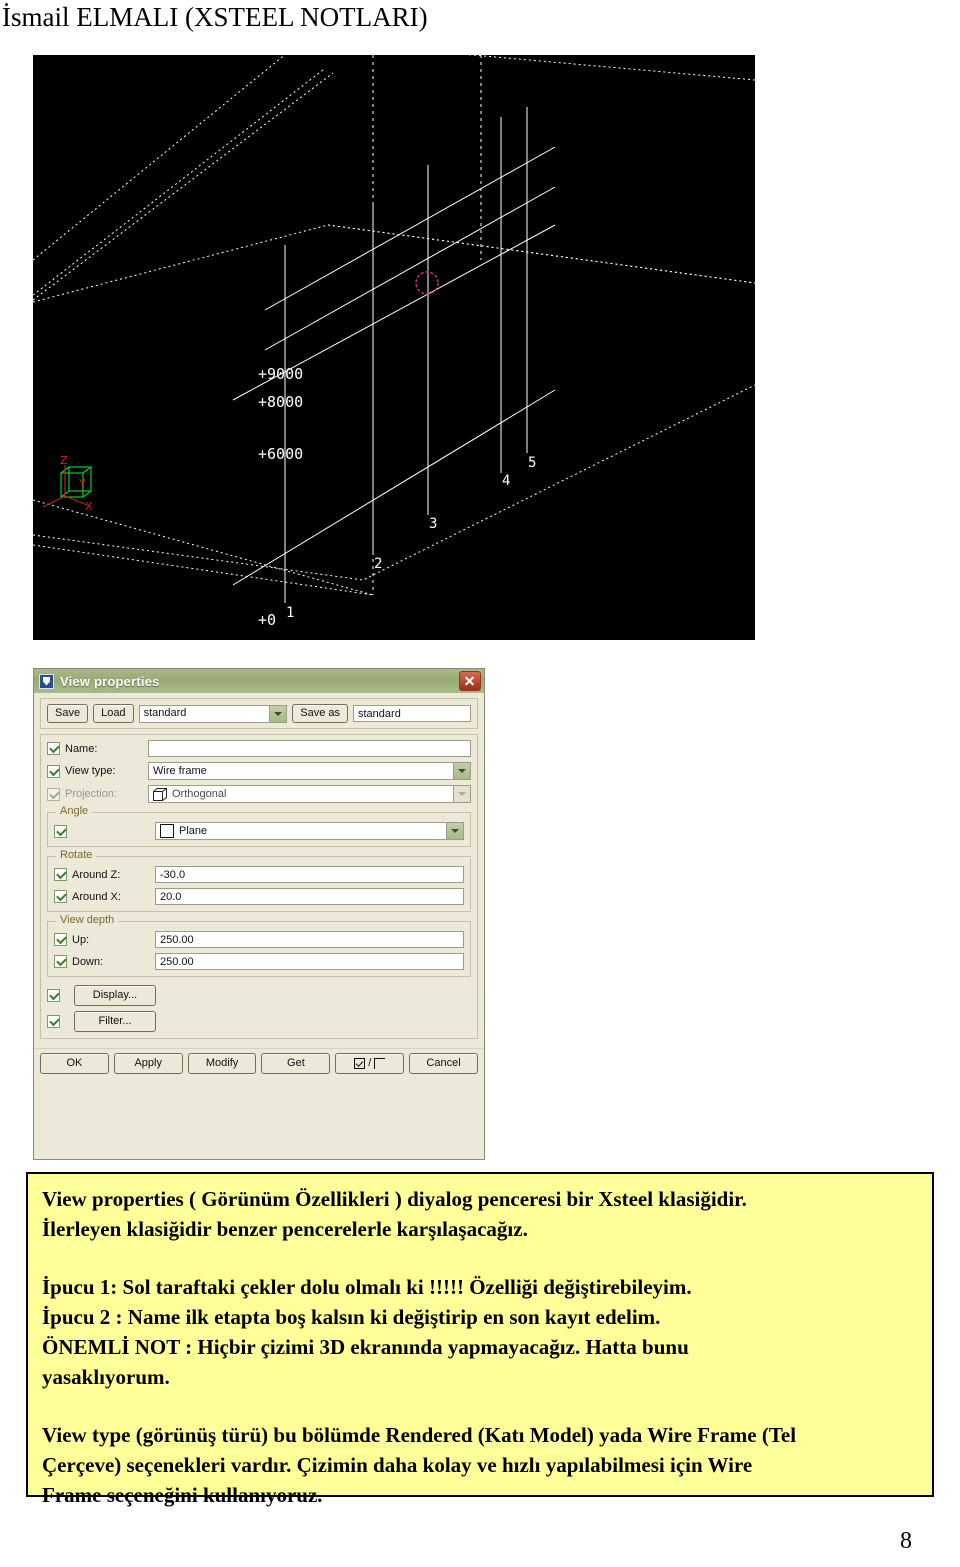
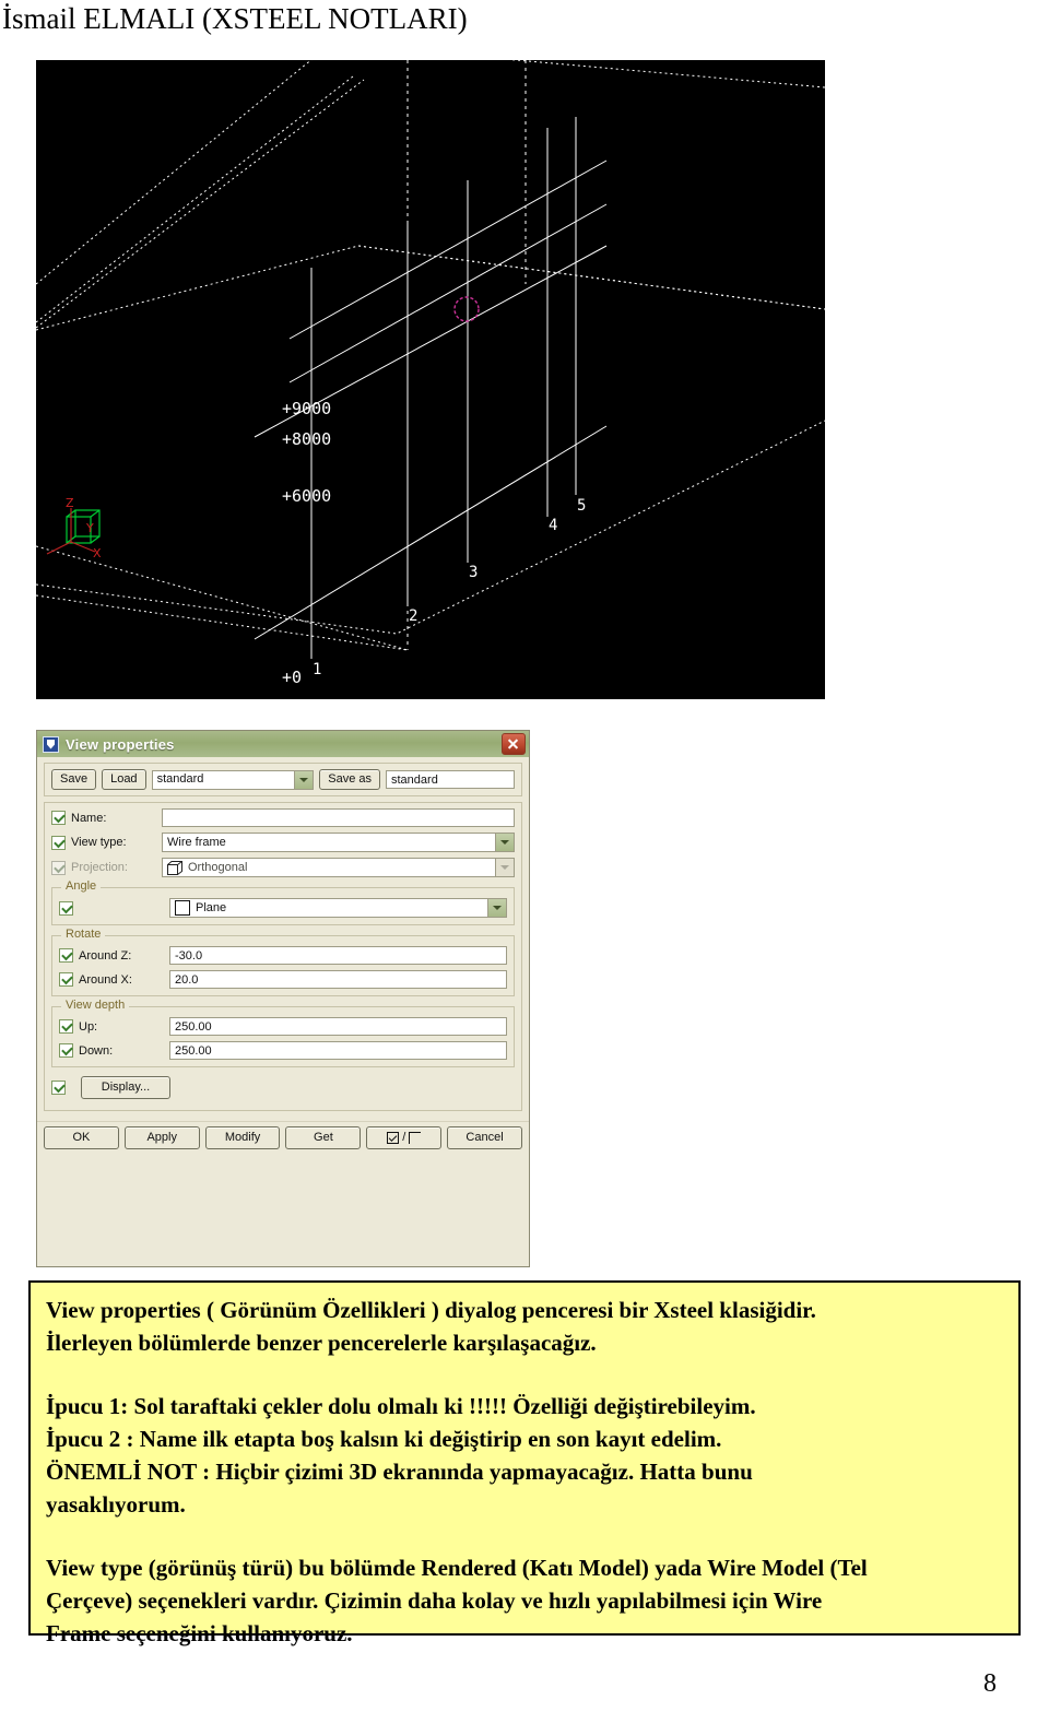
  İsmail ELMALI (XSTEEL NOTLARI)
  +9000
  +8000
  +6000
  +0
  1
  2
  3
  4
  5
  Z
  X
  Y
  View properties
  Save
  Load
  standard
  Save as
  standard
  Name:
  View type:
  Wire frame
  Projection:
  Orthogonal
  Angle
  Plane
  Rotate
  Around Z:
  -30.0
  Around X:
  20.0
  View depth
  Up:
  250.00
  Down:
  250.00
  Display...
- Filter...
  OK
  Apply
  Modify
  Get
  /
  Cancel
  View properties ( Görünüm Özellikleri ) diyalog penceresi bir Xsteel klasiğidir.
- İlerleyen klasiğidir benzer pencerelerle karşılaşacağız.
+ İlerleyen bölümlerde benzer pencerelerle karşılaşacağız.
  İpucu 1: Sol taraftaki çekler dolu olmalı ki !!!!! Özelliği değiştirebileyim.
  İpucu 2 : Name ilk etapta boş kalsın ki değiştirip en son kayıt edelim.
  ÖNEMLİ NOT : Hiçbir çizimi 3D ekranında yapmayacağız. Hatta bunu
  yasaklıyorum.
- View type (görünüş türü) bu bölümde Rendered (Katı Model) yada Wire Frame (Tel
+ View type (görünüş türü) bu bölümde Rendered (Katı Model) yada Wire Model (Tel
  Çerçeve) seçenekleri vardır. Çizimin daha kolay ve hızlı yapılabilmesi için Wire
  Frame seçeneğini kullanıyoruz.
  8
